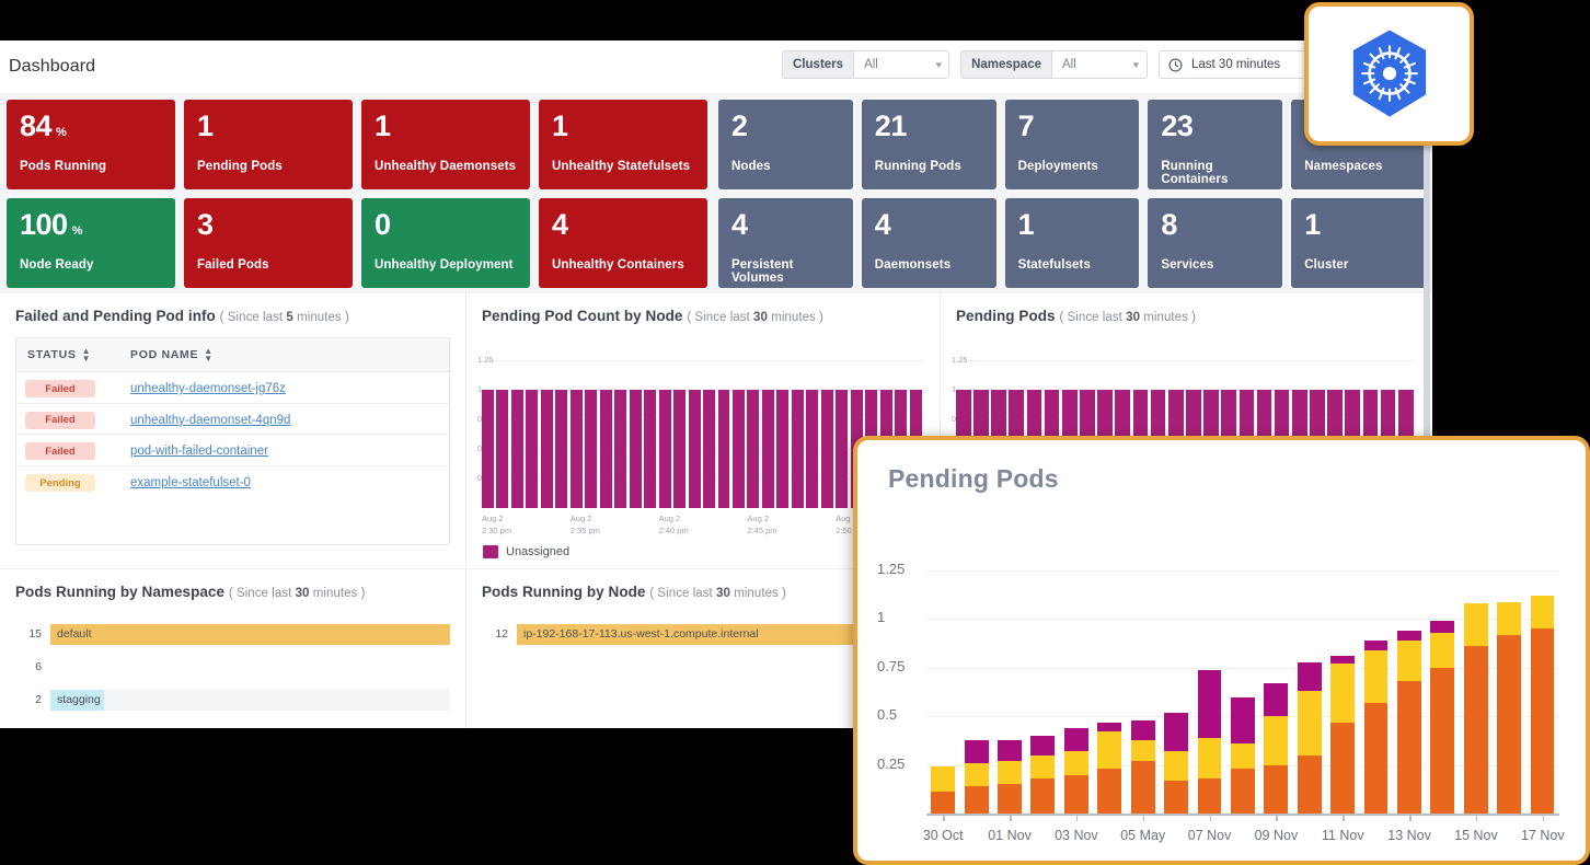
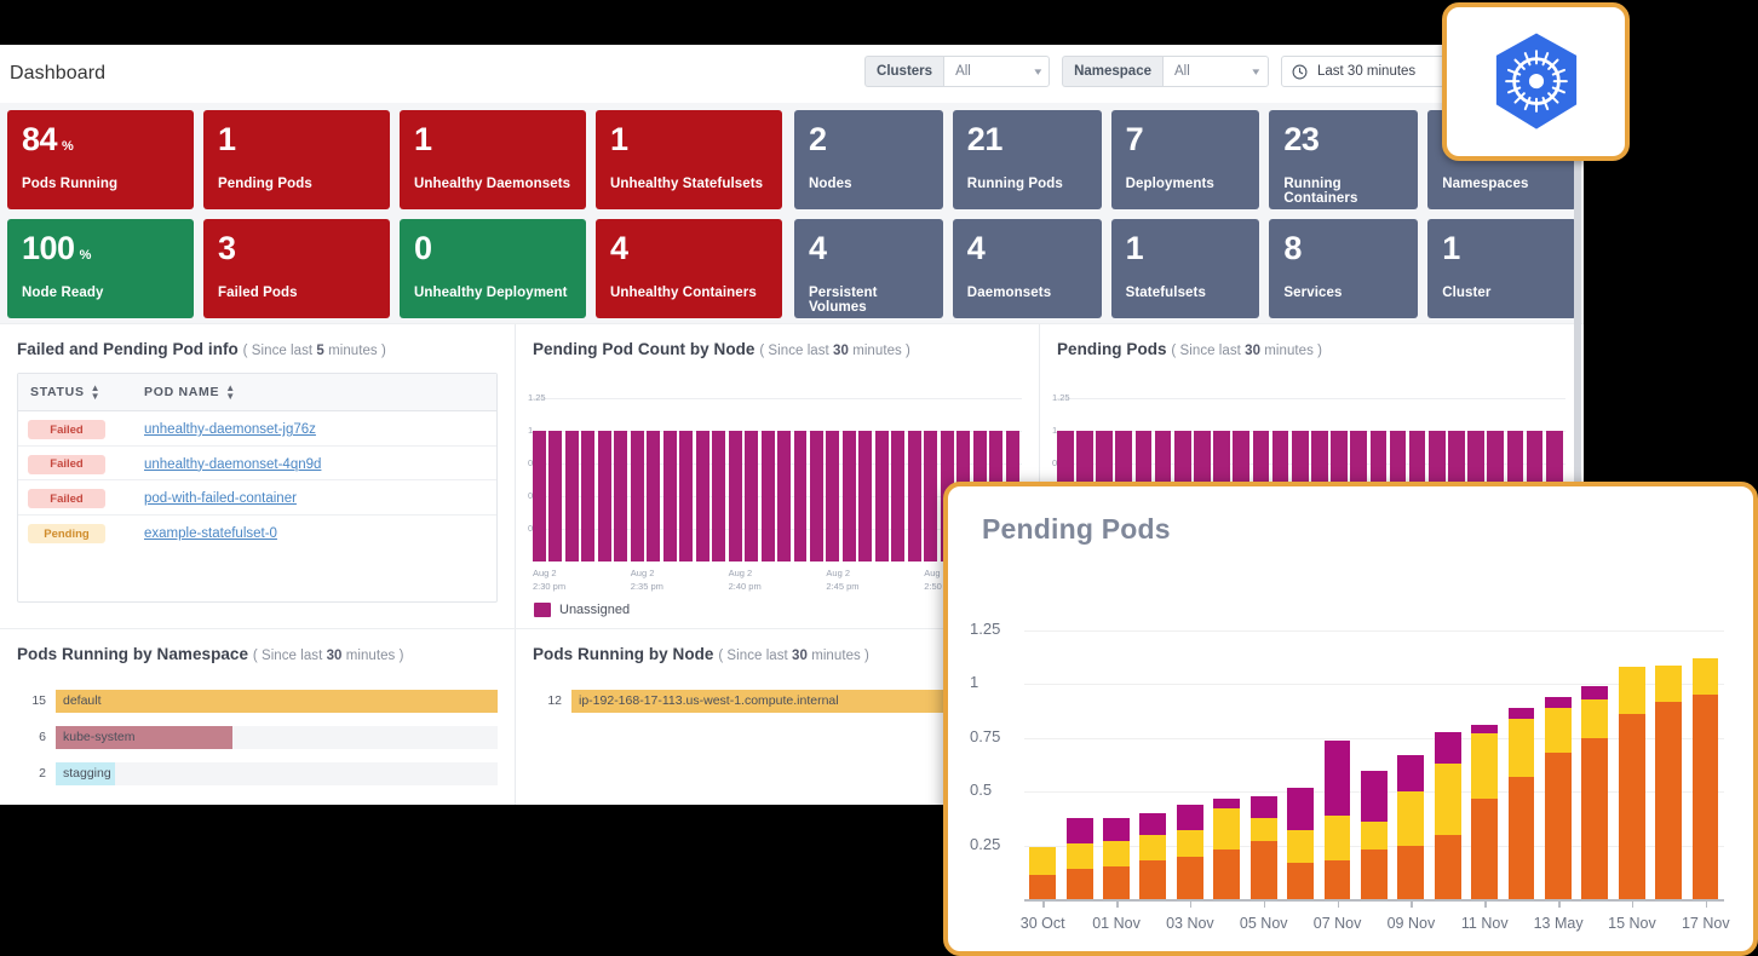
  Dashboard
  Clusters
  All
  ▾
  Namespace
  All
  ▾
  Last 30 minutes
  84
  %
  Pods Running
  1
  Pending Pods
  1
  Unhealthy Daemonsets
  1
  Unhealthy Statefulsets
  100
  %
  Node Ready
  3
  Failed Pods
  0
  Unhealthy Deployment
  4
  Unhealthy Containers
  2
  Nodes
  21
  Running Pods
  7
  Deployments
  23
  Running Containers
  Namespaces
  4
  Persistent Volumes
  4
  Daemonsets
  1
  Statefulsets
  8
  Services
  1
  Cluster
  Failed and Pending Pod info ( Since last 5 minutes )
  STATUS
  ▲
  ▼
  POD NAME
  ▲
  ▼
  Failed
  unhealthy-daemonset-jg76z
  Failed
  unhealthy-daemonset-4qn9d
  Failed
  pod-with-failed-container
  Pending
  example-statefulset-0
  Pending Pod Count by Node ( Since last 30 minutes )
  1.25
  1
  Aug 2
  2:30 pm
  Aug 2
  2:35 pm
  Aug 2
  2:40 pm
  Aug 2
  2:45 pm
  Aug
  Unassigned
  Pending Pods ( Since last 30 minutes )
  1.25
  1
  Pods Running by Namespace ( Since last 30 minutes )
  15
  default
  6
+ kube-system
  2
  stagging
  Pods Running by Node ( Since last 30 minutes )
  12
  ip-192-168-17-113.us-west-1.compute.internal
  Pending Pods
  1.25
  1
  0.75
  0.5
  0.25
  30 Oct
  01 Nov
  03 Nov
- 05 May
+ 05 Nov
  07 Nov
  09 Nov
  11 Nov
- 13 Nov
+ 13 May
  15 Nov
  17 Nov
